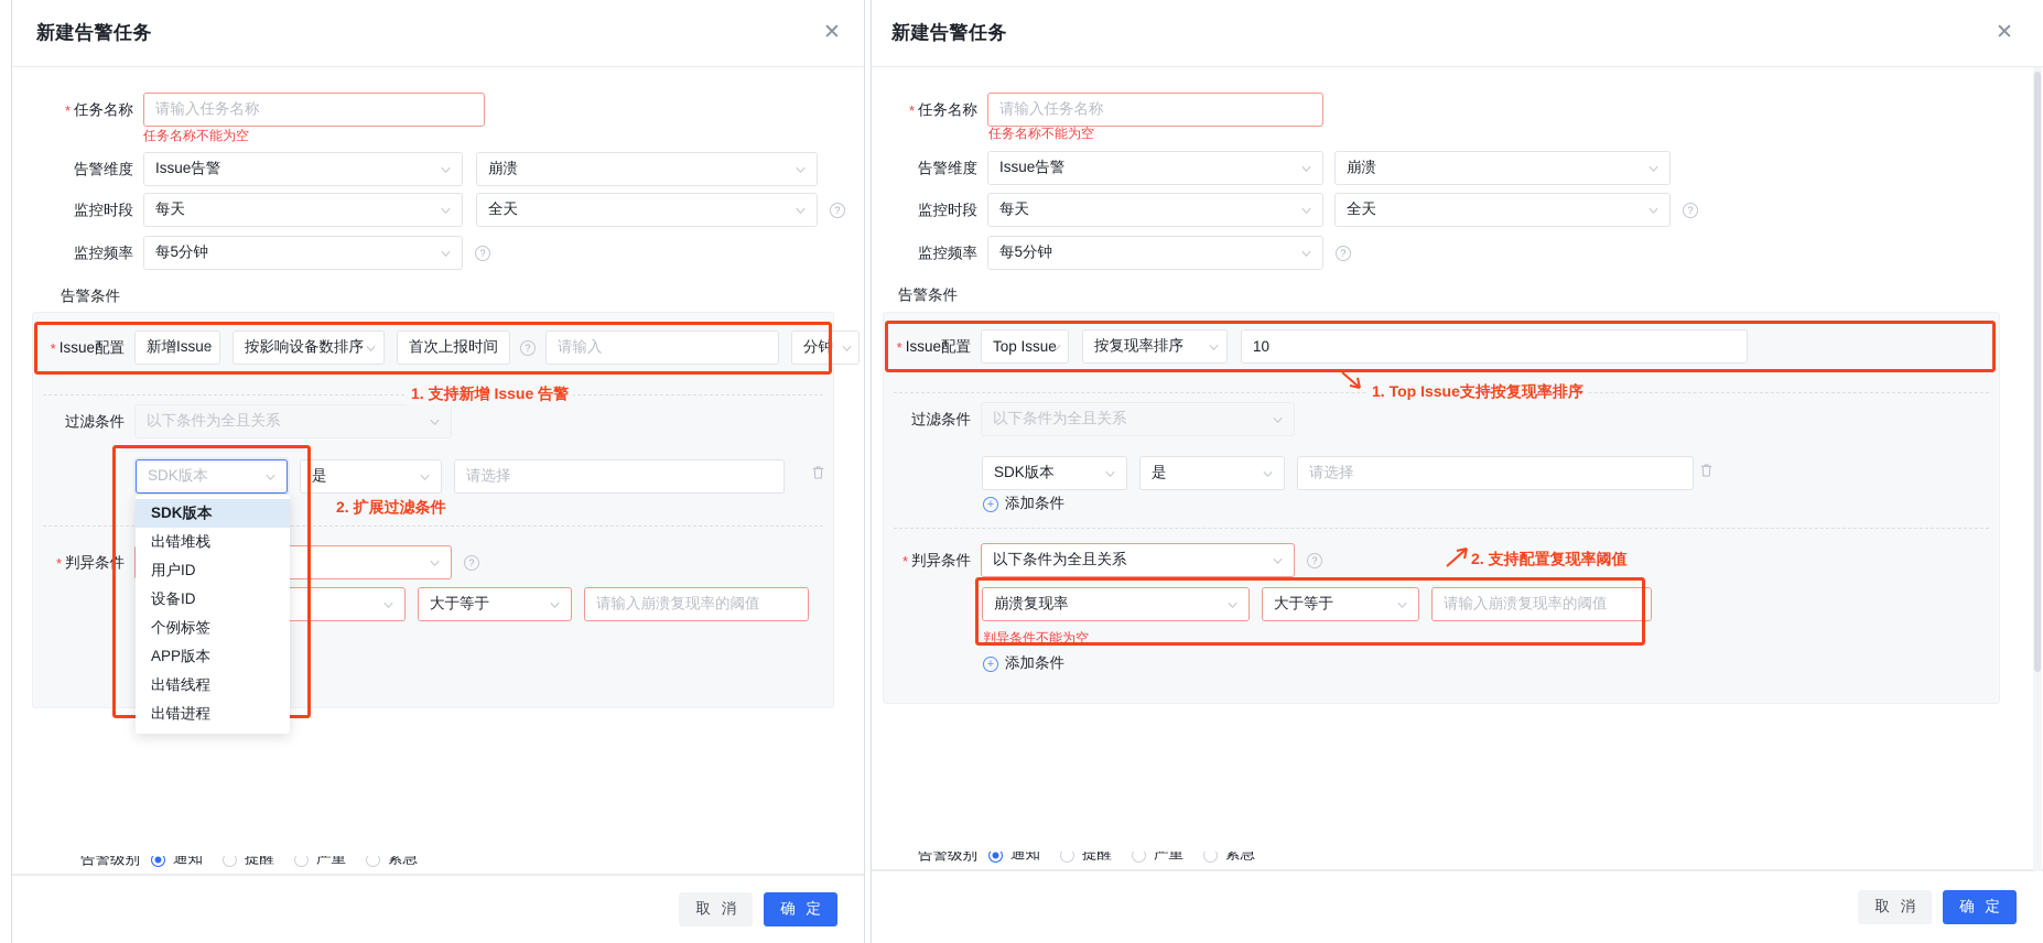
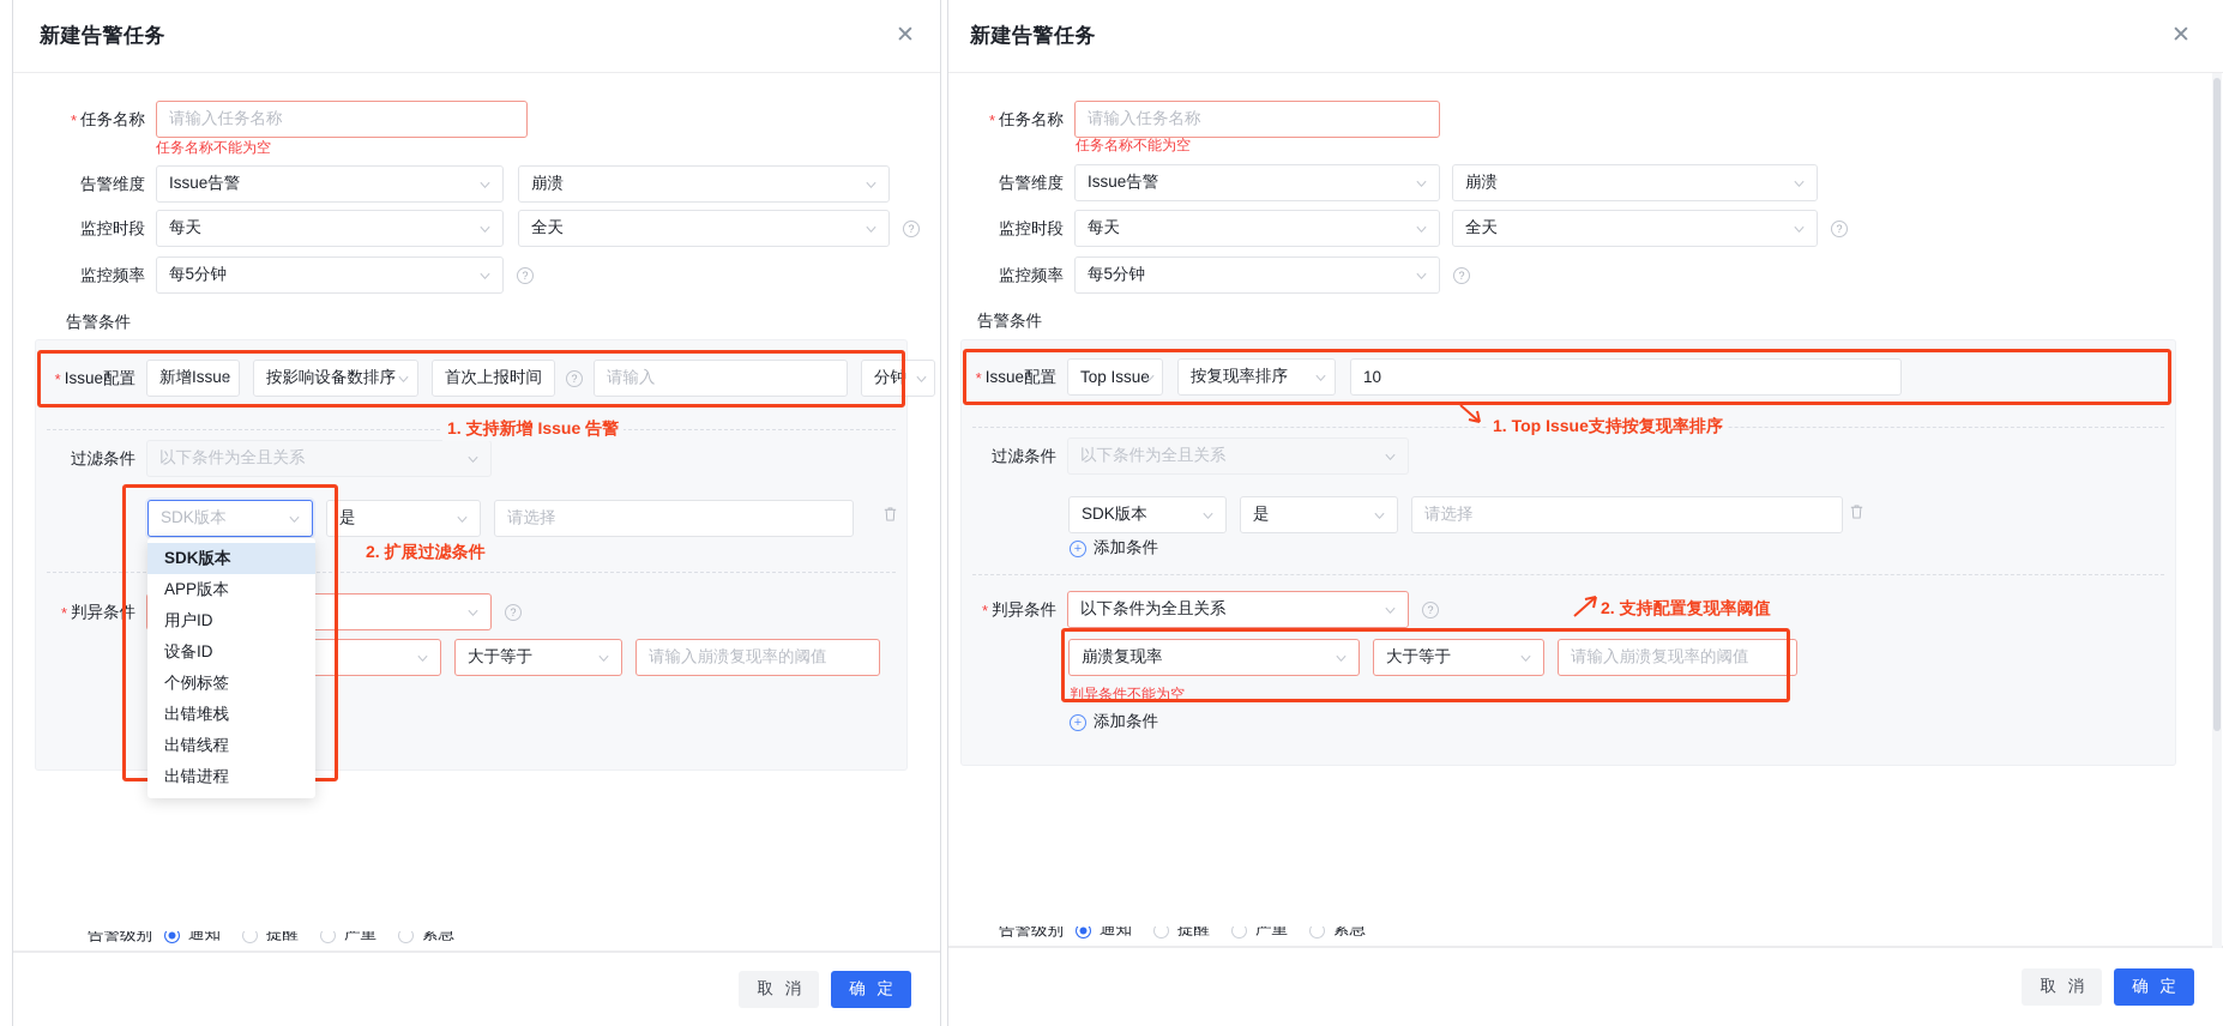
  新建告警任务
  ✕
  * 任务名称
  请输入任务名称
  任务名称不能为空
  告警维度
  Issue告警
  崩溃
  监控时段
  每天
  全天
  ?
  监控频率
  每5分钟
  ?
  告警条件
  * Issue配置
  新增Issue
  按影响设备数排序
  首次上报时间
  ?
  请输入
  分钟
  1. 支持新增 Issue 告警
  过滤条件
  以下条件为全且关系
  SDK版本
  是
  请选择
  2. 扩展过滤条件
  * 判异条件
  ?
  大于等于
  请输入崩溃复现率的阈值
  告警级别
  通知
  提醒
  严重
  紧急
  取 消
  确 定
  SDK版本
- 出错堆栈
+ APP版本
  用户ID
  设备ID
  个例标签
- APP版本
+ 出错堆栈
  出错线程
  出错进程
  新建告警任务
  ✕
  * 任务名称
  请输入任务名称
  任务名称不能为空
  告警维度
  Issue告警
  崩溃
  监控时段
  每天
  全天
  ?
  监控频率
  每5分钟
  ?
  告警条件
  * Issue配置
  Top Issue
  按复现率排序
  10
  1. Top Issue支持按复现率排序
  过滤条件
  以下条件为全且关系
  SDK版本
  是
  请选择
  +
  添加条件
  * 判异条件
  以下条件为全且关系
  ?
  2. 支持配置复现率阈值
  崩溃复现率
  大于等于
  请输入崩溃复现率的阈值
  判异条件不能为空
  +
  添加条件
  告警级别
  通知
  提醒
  严重
  紧急
  取 消
  确 定
